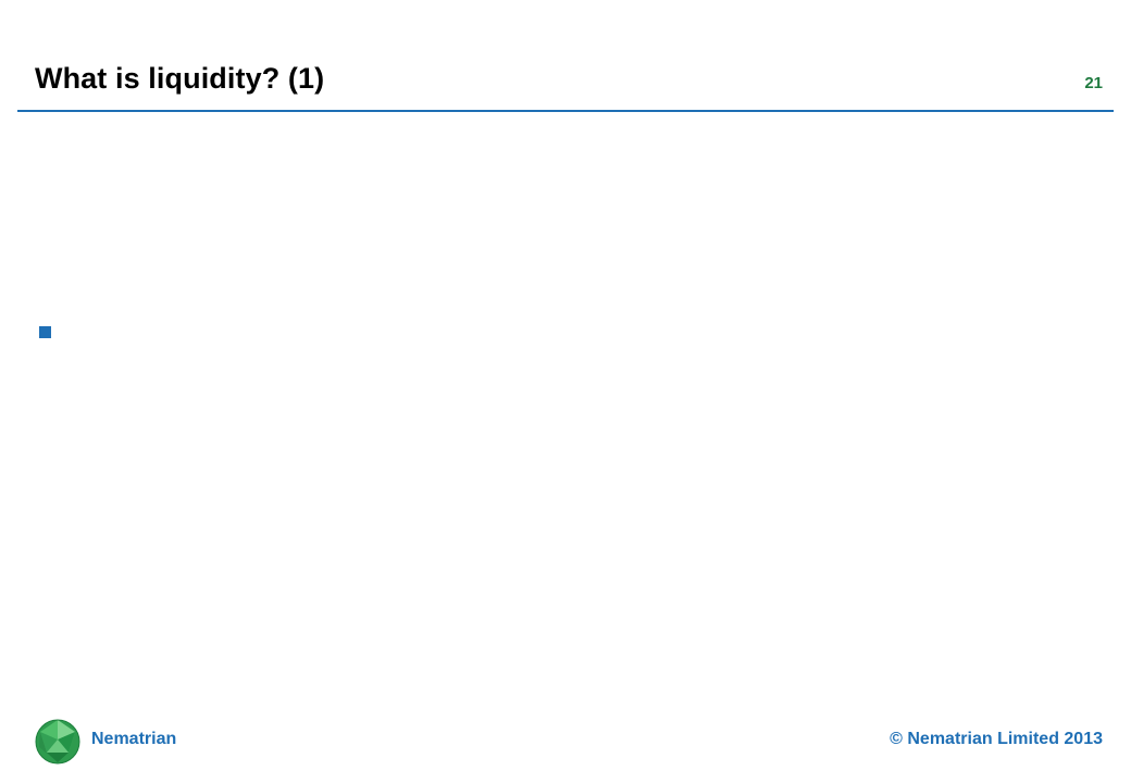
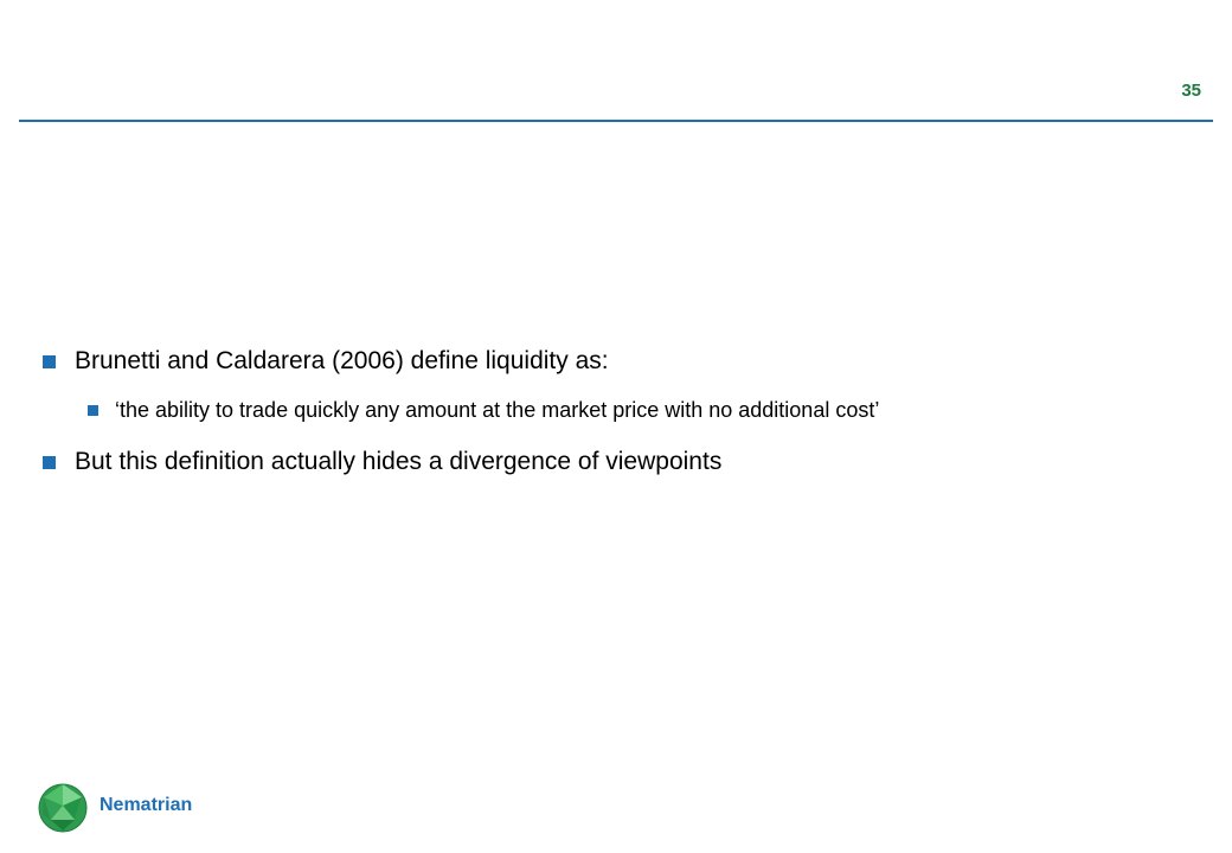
- What is liquidity? (1)
- 21
+ 35
+ Brunetti and Caldarera (2006) define liquidity as:
+ ‘the ability to trade quickly any amount at the market price with no additional cost’
+ But this definition actually hides a divergence of viewpoints
  Nematrian
- © Nematrian Limited 2013
